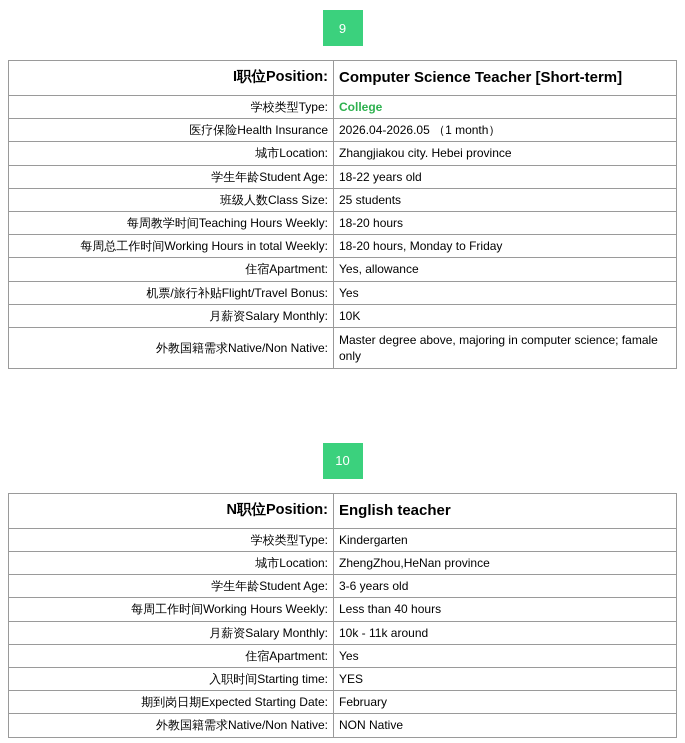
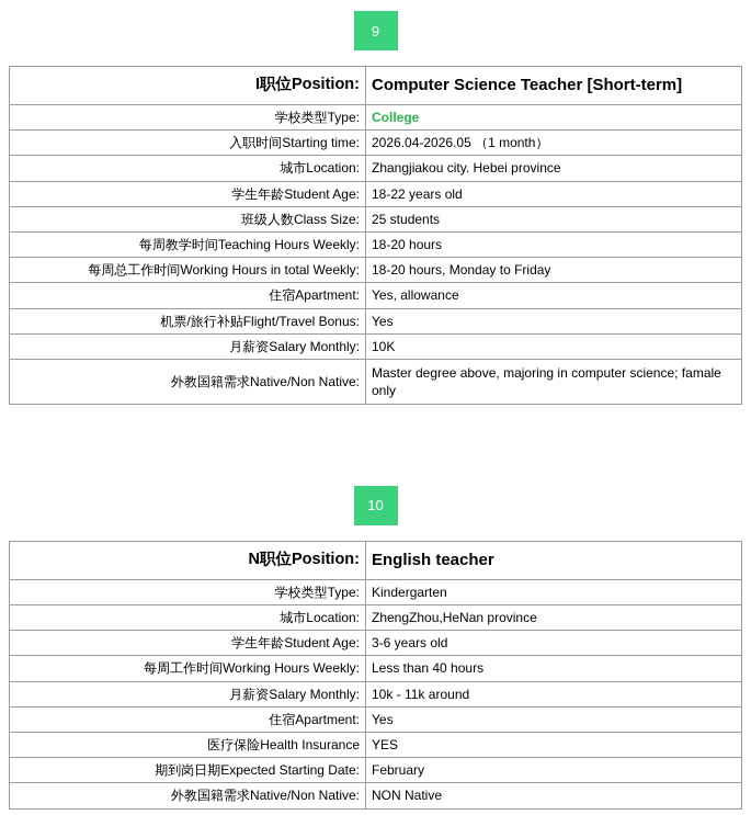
  9
  I职位Position:	Computer Science Teacher [Short-term]
  学校类型Type:	College
- 医疗保险Health Insurance	2026.04-2026.05 （1 month）
+ 入职时间Starting time:	2026.04-2026.05 （1 month）
  城市Location:	Zhangjiakou city. Hebei province
  学生年龄Student Age:	18-22 years old
  班级人数Class Size:	25 students
  每周教学时间Teaching Hours Weekly:	18-20 hours
  每周总工作时间Working Hours in total Weekly:	18-20 hours, Monday to Friday
  住宿Apartment:	Yes, allowance
  机票/旅行补贴Flight/Travel Bonus:	Yes
  月薪资Salary Monthly:	10K
  外教国籍需求Native/Non Native:	Master degree above, majoring in computer science; famale only
  10
  N职位Position:	English teacher
  学校类型Type:	Kindergarten
  城市Location:	ZhengZhou,HeNan province
  学生年龄Student Age:	3-6 years old
  每周工作时间Working Hours Weekly:	Less than 40 hours
  月薪资Salary Monthly:	10k - 11k around
  住宿Apartment:	Yes
- 入职时间Starting time:	YES
+ 医疗保险Health Insurance	YES
  期到岗日期Expected Starting Date:	February
  外教国籍需求Native/Non Native:	NON Native
